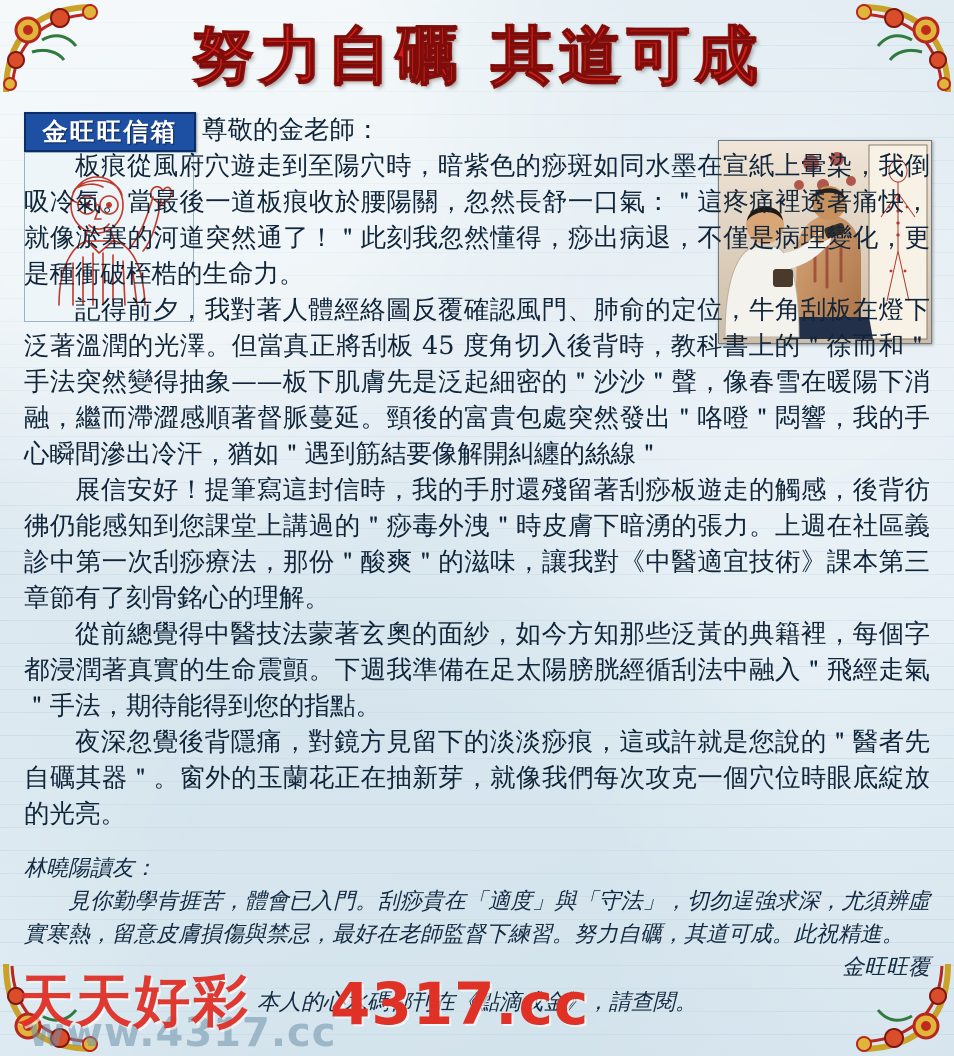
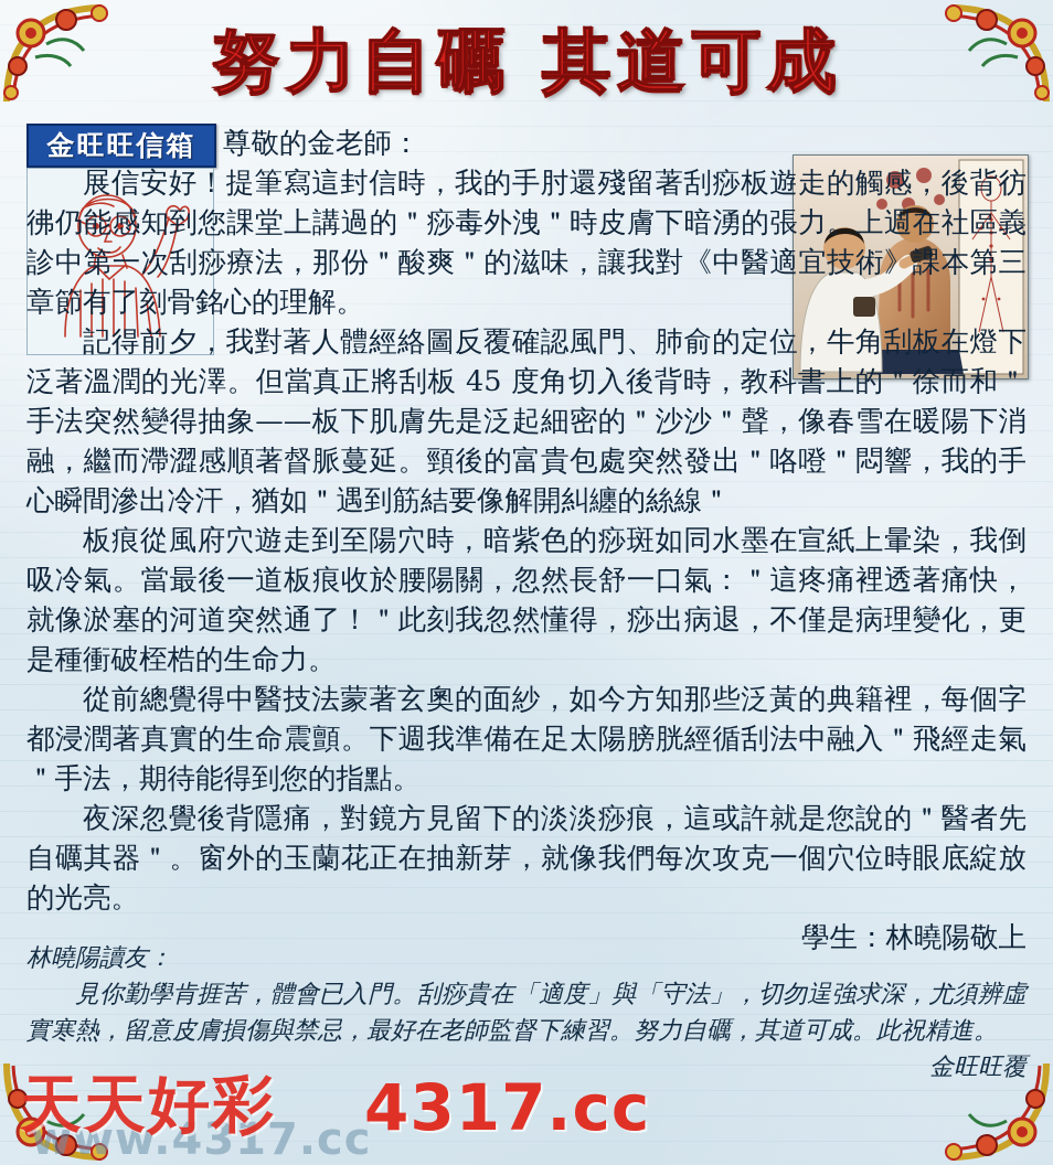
  努力自礪 其道可成
  金旺旺信箱
  尊敬的金老師：
- 板痕從風府穴遊走到至陽穴時，暗紫色的痧斑如同水墨在宣紙上暈染，我倒吸冷氣。當最後一道板痕收於腰陽關，忽然長舒一口氣：＂這疼痛裡透著痛快，就像淤塞的河道突然通了！＂此刻我忽然懂得，痧出病退，不僅是病理變化，更是種衝破桎梏的生命力。
+ 展信安好！提筆寫這封信時，我的手肘還殘留著刮痧板遊走的觸感，後背彷彿仍能感知到您課堂上講過的＂痧毒外洩＂時皮膚下暗湧的張力。上週在社區義診中第一次刮痧療法，那份＂酸爽＂的滋味，讓我對《中醫適宜技術》課本第三章節有了刻骨銘心的理解。
  記得前夕，我對著人體經絡圖反覆確認風門、肺俞的定位，牛角刮板在燈下泛著溫潤的光澤。但當真正將刮板 45 度角切入後背時，教科書上的＂徐而和＂手法突然變得抽象——板下肌膚先是泛起細密的＂沙沙＂聲，像春雪在暖陽下消融，繼而滯澀感順著督脈蔓延。頸後的富貴包處突然發出＂咯噔＂悶響，我的手心瞬間滲出冷汗，猶如＂遇到筋結要像解開糾纏的絲線＂
- 展信安好！提筆寫這封信時，我的手肘還殘留著刮痧板遊走的觸感，後背彷彿仍能感知到您課堂上講過的＂痧毒外洩＂時皮膚下暗湧的張力。上週在社區義診中第一次刮痧療法，那份＂酸爽＂的滋味，讓我對《中醫適宜技術》課本第三章節有了刻骨銘心的理解。
+ 板痕從風府穴遊走到至陽穴時，暗紫色的痧斑如同水墨在宣紙上暈染，我倒吸冷氣。當最後一道板痕收於腰陽關，忽然長舒一口氣：＂這疼痛裡透著痛快，就像淤塞的河道突然通了！＂此刻我忽然懂得，痧出病退，不僅是病理變化，更是種衝破桎梏的生命力。
  從前總覺得中醫技法蒙著玄奧的面紗，如今方知那些泛黃的典籍裡，每個字都浸潤著真實的生命震顫。下週我準備在足太陽膀胱經循刮法中融入＂飛經走氣＂手法，期待能得到您的指點。
  夜深忽覺後背隱痛，對鏡方見留下的淡淡痧痕，這或許就是您說的＂醫者先自礪其器＂。窗外的玉蘭花正在抽新芽，就像我們每次攻克一個穴位時眼底綻放的光亮。
+ 學生：林曉陽敬上
  林曉陽讀友：
  見你勤學肯捱苦，體會已入門。刮痧貴在「適度」與「守法」，切勿逞強求深，尤須辨虛實寒熱，留意皮膚損傷與禁忌，最好在老師監督下練習。努力自礪，其道可成。此祝精進。
  金旺旺覆
- 本人的心水碼都刊在《點滴成金》，請查閱。
  www.4317.cc
  天天好彩
  4317.cc
